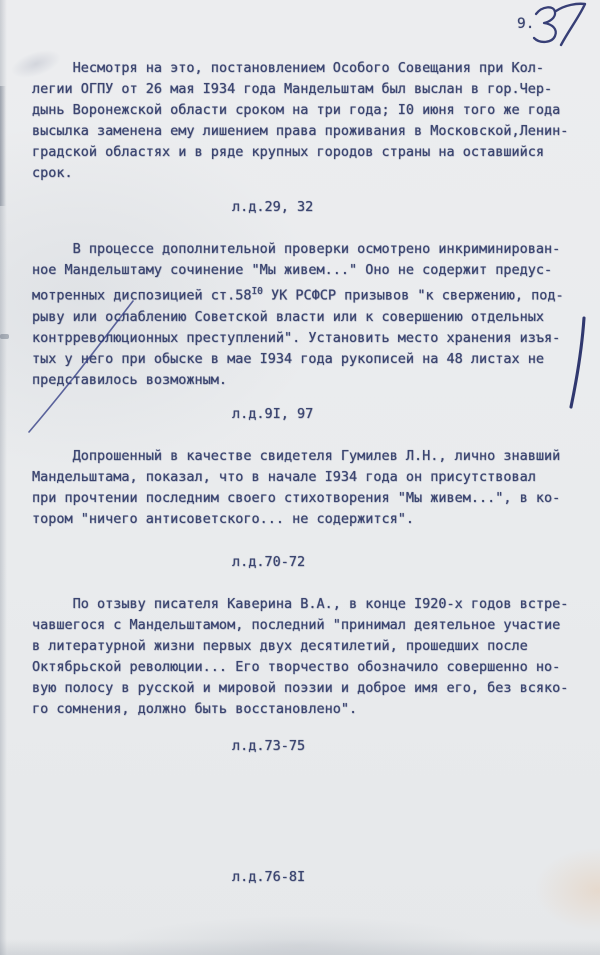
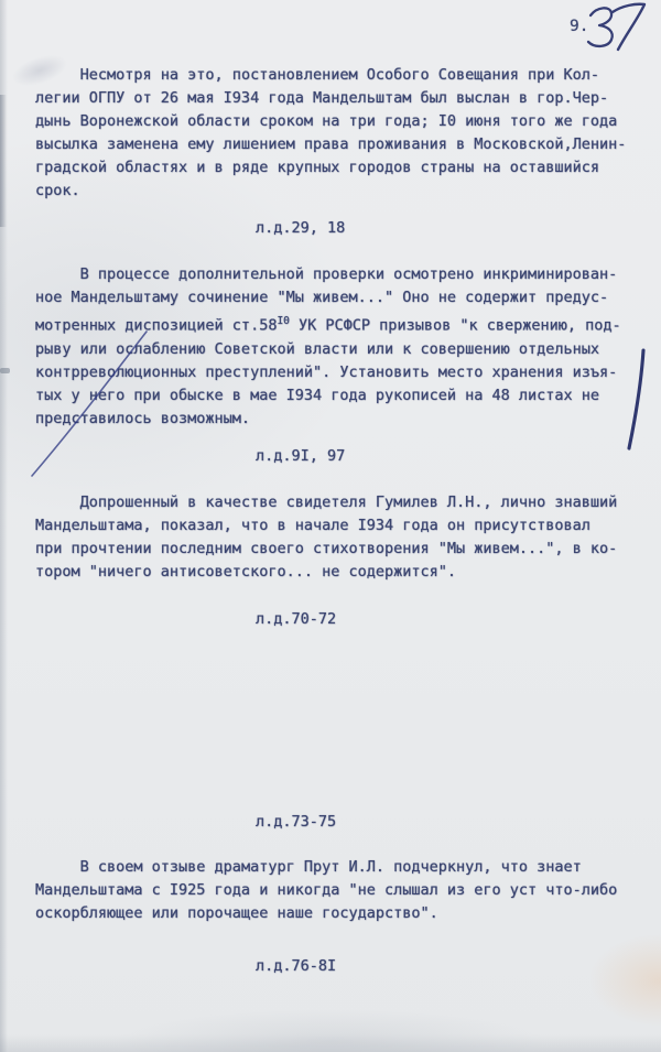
  9.
  Несмотря на это, постановлением Особого Совещания при Кол-
  легии ОГПУ от 26 мая I934 года Мандельштам был выслан в гор.Чер-
  дынь Воронежской области сроком на три года; I0 июня того же года
  высылка заменена ему лишением права проживания в Московской,Ленин-
  градской областях и в ряде крупных городов страны на оставшийся
  срок.
- л.д.29, 32
+ л.д.29, 18
  В процессе дополнительной проверки осмотрено инкриминирован-
  ное Мандельштаму сочинение "Мы живем..." Оно не содержит предус-
  мотренных диспозицией ст.58I0 УК РСФСР призывов "к свержению, под-
  рыву или ослаблению Советской власти или к совершению отдельных
  контрреволюционных преступлений". Установить место хранения изъя-
  тых у него при обыске в мае I934 года рукописей на 48 листах не
  представилось возможным.
  л.д.9I, 97
  Допрошенный в качестве свидетеля Гумилев Л.Н., лично знавший
  Мандельштама, показал, что в начале I934 года он присутствовал
  при прочтении последним своего стихотворения "Мы живем...", в ко-
  тором "ничего антисоветского... не содержится".
  л.д.70-72
- По отзыву писателя Каверина В.А., в конце I920-х годов встре-
- чавшегося с Мандельштамом, последний "принимал деятельное участие
- в литературной жизни первых двух десятилетий, прошедших после
- Октябрьской революции... Его творчество обозначило совершенно но-
- вую полосу в русской и мировой поэзии и доброе имя его, без всяко-
- го сомнения, должно быть восстановлено".
  л.д.73-75
+ В своем отзыве драматург Прут И.Л. подчеркнул, что знает
+ Мандельштама с I925 года и никогда "не слышал из его уст что-либо
+ оскорбляющее или порочащее наше государство".
  л.д.76-8I
